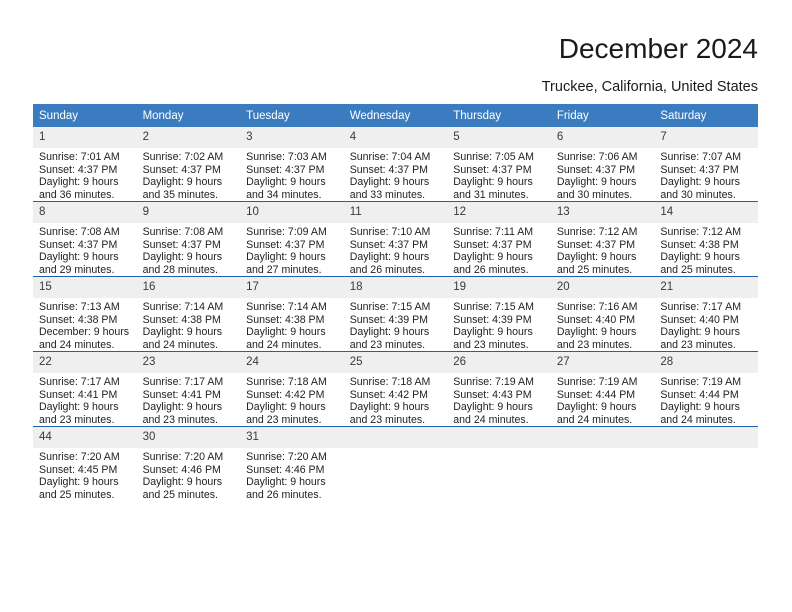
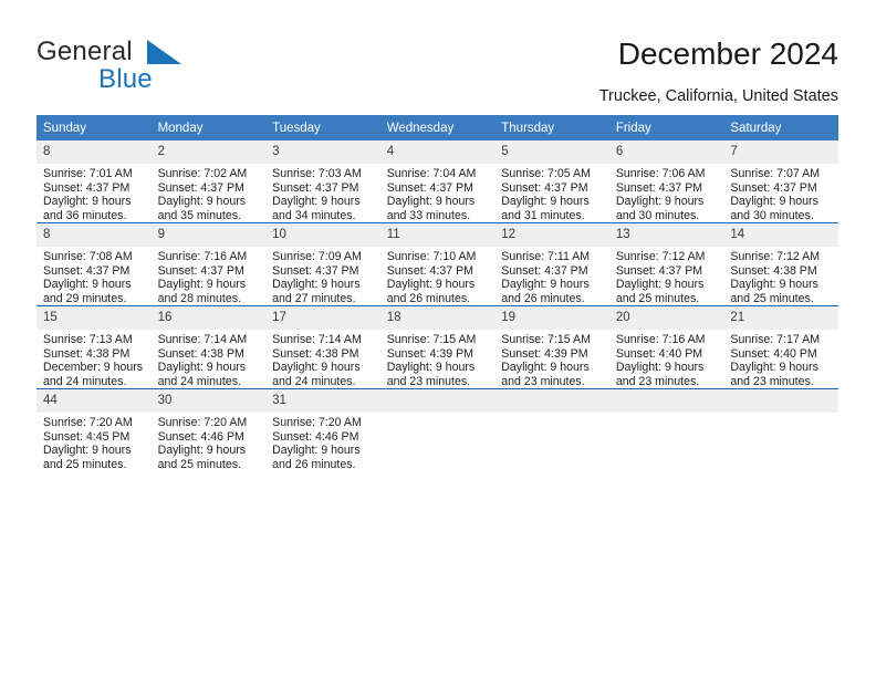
+ General
+ Blue
  December 2024
  Truckee, California, United States
  Sunday	Monday	Tuesday	Wednesday	Thursday	Friday	Saturday
- 1Sunrise: 7:01 AM Sunset: 4:37 PM Daylight: 9 hours and 36 minutes.	2Sunrise: 7:02 AM Sunset: 4:37 PM Daylight: 9 hours and 35 minutes.	3Sunrise: 7:03 AM Sunset: 4:37 PM Daylight: 9 hours and 34 minutes.	4Sunrise: 7:04 AM Sunset: 4:37 PM Daylight: 9 hours and 33 minutes.	5Sunrise: 7:05 AM Sunset: 4:37 PM Daylight: 9 hours and 31 minutes.	6Sunrise: 7:06 AM Sunset: 4:37 PM Daylight: 9 hours and 30 minutes.	7Sunrise: 7:07 AM Sunset: 4:37 PM Daylight: 9 hours and 30 minutes.
+ 8Sunrise: 7:01 AM Sunset: 4:37 PM Daylight: 9 hours and 36 minutes.	2Sunrise: 7:02 AM Sunset: 4:37 PM Daylight: 9 hours and 35 minutes.	3Sunrise: 7:03 AM Sunset: 4:37 PM Daylight: 9 hours and 34 minutes.	4Sunrise: 7:04 AM Sunset: 4:37 PM Daylight: 9 hours and 33 minutes.	5Sunrise: 7:05 AM Sunset: 4:37 PM Daylight: 9 hours and 31 minutes.	6Sunrise: 7:06 AM Sunset: 4:37 PM Daylight: 9 hours and 30 minutes.	7Sunrise: 7:07 AM Sunset: 4:37 PM Daylight: 9 hours and 30 minutes.
- 8Sunrise: 7:08 AM Sunset: 4:37 PM Daylight: 9 hours and 29 minutes.	9Sunrise: 7:08 AM Sunset: 4:37 PM Daylight: 9 hours and 28 minutes.	10Sunrise: 7:09 AM Sunset: 4:37 PM Daylight: 9 hours and 27 minutes.	11Sunrise: 7:10 AM Sunset: 4:37 PM Daylight: 9 hours and 26 minutes.	12Sunrise: 7:11 AM Sunset: 4:37 PM Daylight: 9 hours and 26 minutes.	13Sunrise: 7:12 AM Sunset: 4:37 PM Daylight: 9 hours and 25 minutes.	14Sunrise: 7:12 AM Sunset: 4:38 PM Daylight: 9 hours and 25 minutes.
+ 8Sunrise: 7:08 AM Sunset: 4:37 PM Daylight: 9 hours and 29 minutes.	9Sunrise: 7:16 AM Sunset: 4:37 PM Daylight: 9 hours and 28 minutes.	10Sunrise: 7:09 AM Sunset: 4:37 PM Daylight: 9 hours and 27 minutes.	11Sunrise: 7:10 AM Sunset: 4:37 PM Daylight: 9 hours and 26 minutes.	12Sunrise: 7:11 AM Sunset: 4:37 PM Daylight: 9 hours and 26 minutes.	13Sunrise: 7:12 AM Sunset: 4:37 PM Daylight: 9 hours and 25 minutes.	14Sunrise: 7:12 AM Sunset: 4:38 PM Daylight: 9 hours and 25 minutes.
  15Sunrise: 7:13 AM Sunset: 4:38 PM December: 9 hours and 24 minutes.	16Sunrise: 7:14 AM Sunset: 4:38 PM Daylight: 9 hours and 24 minutes.	17Sunrise: 7:14 AM Sunset: 4:38 PM Daylight: 9 hours and 24 minutes.	18Sunrise: 7:15 AM Sunset: 4:39 PM Daylight: 9 hours and 23 minutes.	19Sunrise: 7:15 AM Sunset: 4:39 PM Daylight: 9 hours and 23 minutes.	20Sunrise: 7:16 AM Sunset: 4:40 PM Daylight: 9 hours and 23 minutes.	21Sunrise: 7:17 AM Sunset: 4:40 PM Daylight: 9 hours and 23 minutes.
- 22Sunrise: 7:17 AM Sunset: 4:41 PM Daylight: 9 hours and 23 minutes.	23Sunrise: 7:17 AM Sunset: 4:41 PM Daylight: 9 hours and 23 minutes.	24Sunrise: 7:18 AM Sunset: 4:42 PM Daylight: 9 hours and 23 minutes.	25Sunrise: 7:18 AM Sunset: 4:42 PM Daylight: 9 hours and 23 minutes.	26Sunrise: 7:19 AM Sunset: 4:43 PM Daylight: 9 hours and 24 minutes.	27Sunrise: 7:19 AM Sunset: 4:44 PM Daylight: 9 hours and 24 minutes.	28Sunrise: 7:19 AM Sunset: 4:44 PM Daylight: 9 hours and 24 minutes.
  44Sunrise: 7:20 AM Sunset: 4:45 PM Daylight: 9 hours and 25 minutes.	30Sunrise: 7:20 AM Sunset: 4:46 PM Daylight: 9 hours and 25 minutes.	31Sunrise: 7:20 AM Sunset: 4:46 PM Daylight: 9 hours and 26 minutes.
